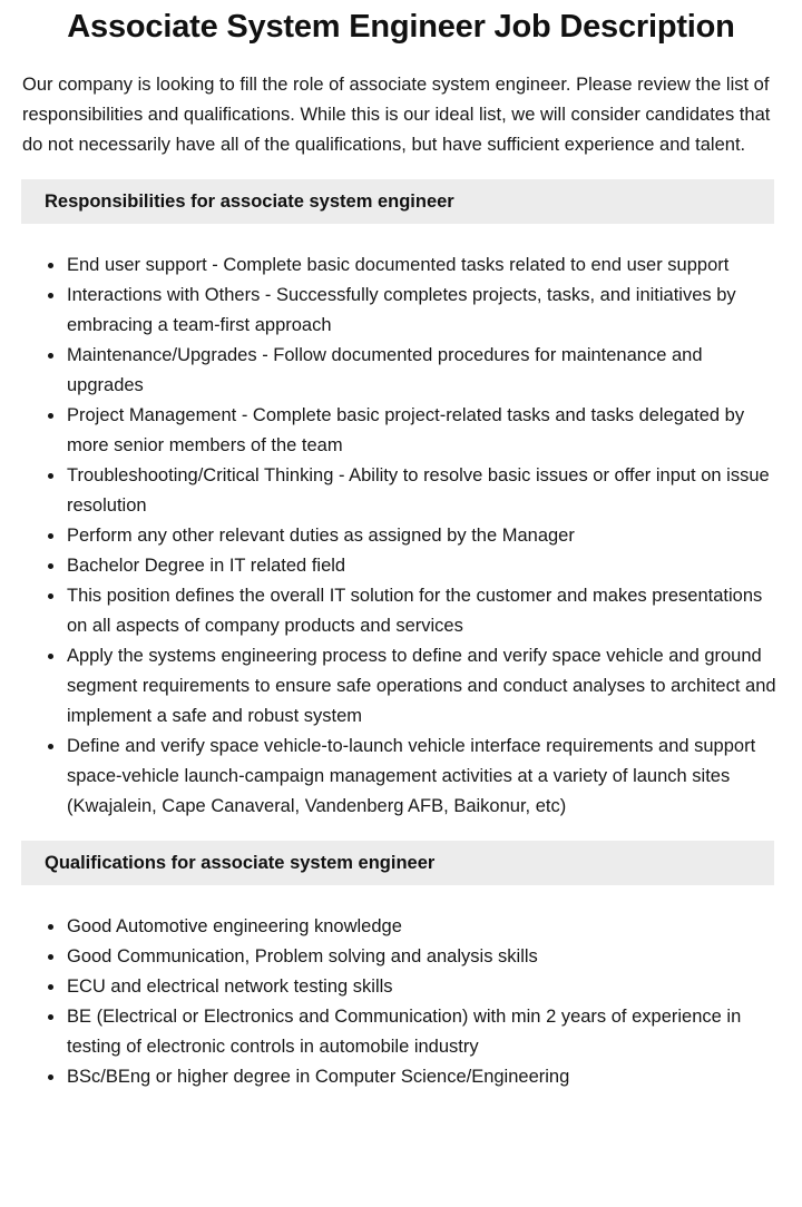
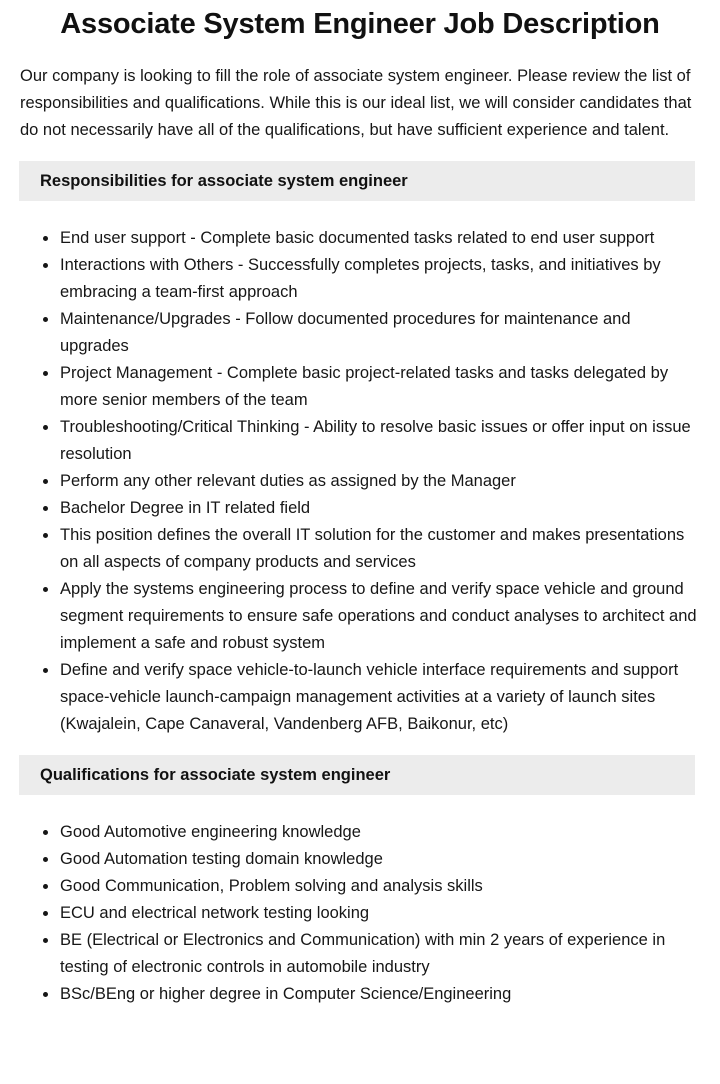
  Associate System Engineer Job Description
  Our company is looking to fill the role of associate system engineer. Please review the list of responsibilities and qualifications. While this is our ideal list, we will consider candidates that do not necessarily have all of the qualifications, but have sufficient experience and talent.
  Responsibilities for associate system engineer
  End user support - Complete basic documented tasks related to end user support
  Interactions with Others - Successfully completes projects, tasks, and initiatives by embracing a team-first approach
  Maintenance/Upgrades - Follow documented procedures for maintenance and upgrades
  Project Management - Complete basic project-related tasks and tasks delegated by more senior members of the team
  Troubleshooting/Critical Thinking - Ability to resolve basic issues or offer input on issue resolution
  Perform any other relevant duties as assigned by the Manager
  Bachelor Degree in IT related field
  This position defines the overall IT solution for the customer and makes presentations on all aspects of company products and services
  Apply the systems engineering process to define and verify space vehicle and ground segment requirements to ensure safe operations and conduct analyses to architect and implement a safe and robust system
  Define and verify space vehicle-to-launch vehicle interface requirements and support space-vehicle launch-campaign management activities at a variety of launch sites (Kwajalein, Cape Canaveral, Vandenberg AFB, Baikonur, etc)
  Qualifications for associate system engineer
  Good Automotive engineering knowledge
+ Good Automation testing domain knowledge
  Good Communication, Problem solving and analysis skills
- ECU and electrical network testing skills
+ ECU and electrical network testing looking
  BE (Electrical or Electronics and Communication) with min 2 years of experience in testing of electronic controls in automobile industry
  BSc/BEng or higher degree in Computer Science/Engineering
